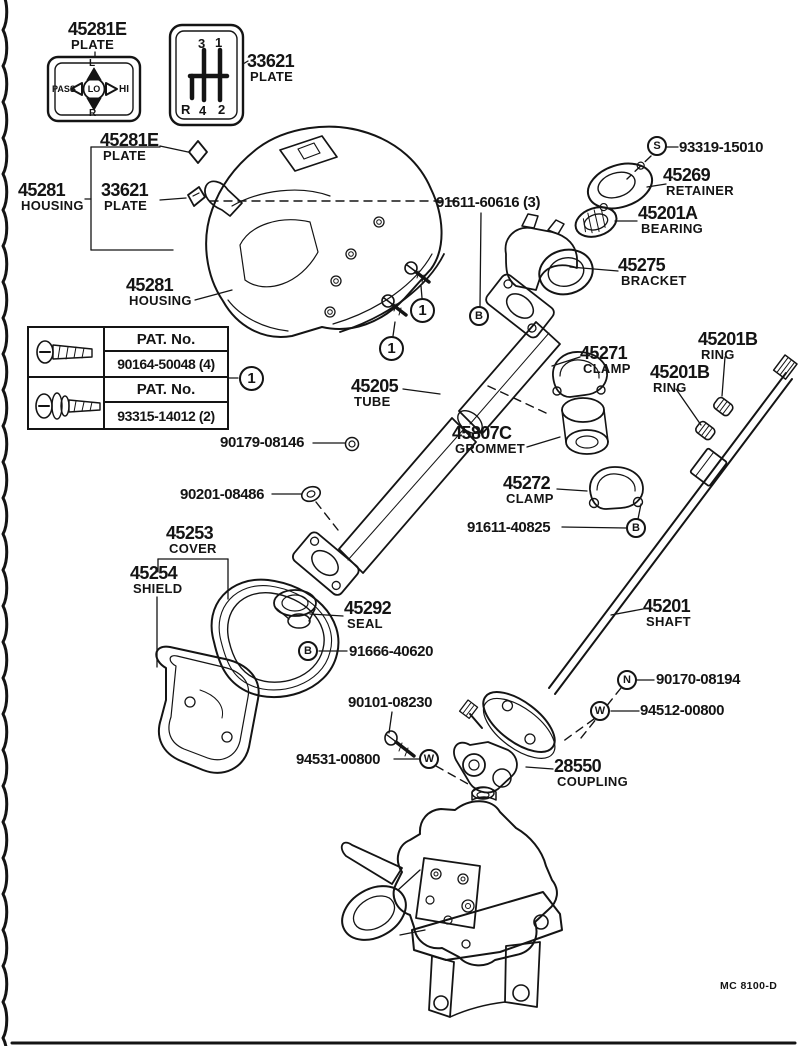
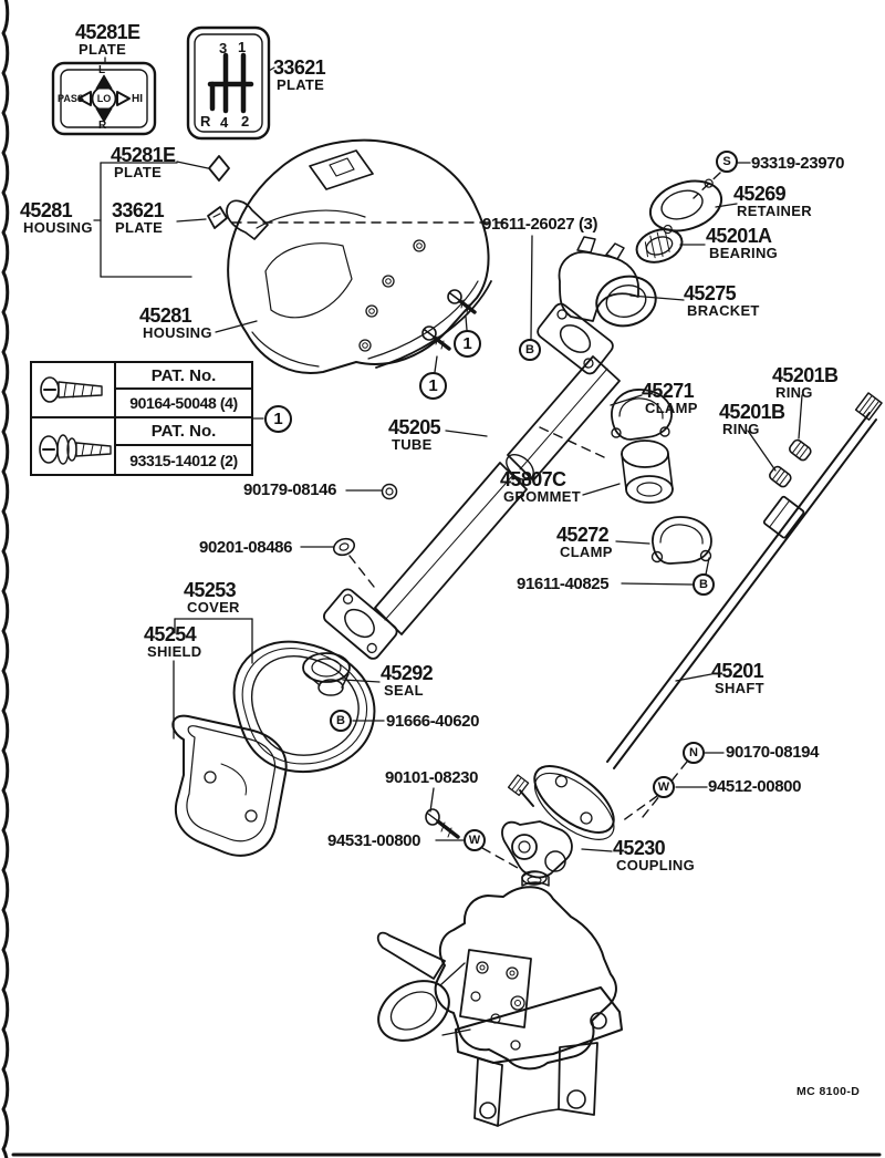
  45281E
  PLATE
  33621
  PLATE
  45281E
  PLATE
  45281
  HOUSING
  33621
  PLATE
  45281
  HOUSING
  45205
  TUBE
  45807C
  GROMMET
  45272
  CLAMP
  45271
  CLAMP
  45201B
  RING
  45201B
  RING
  45269
  RETAINER
  45201A
  BEARING
  45275
  BRACKET
  45253
  COVER
  45254
  SHIELD
  45292
  SEAL
  45201
  SHAFT
- 28550
+ 45230
  COUPLING
- 93319-15010
+ 93319-23970
- 91611-60616 (3)
+ 91611-26027 (3)
  90179-08146
  90201-08486
  91611-40825
  91666-40620
  90101-08230
  94531-00800
  90170-08194
  94512-00800
  S
  B
  B
  B
  W
  W
  N
  1
  1
  1
  L
  R
  PASS
  HI
  LO
  3
  1
  R
  4
  2
  PAT. No.
  90164-50048 (4)
  PAT. No.
  93315-14012 (2)
  MC 8100-D
